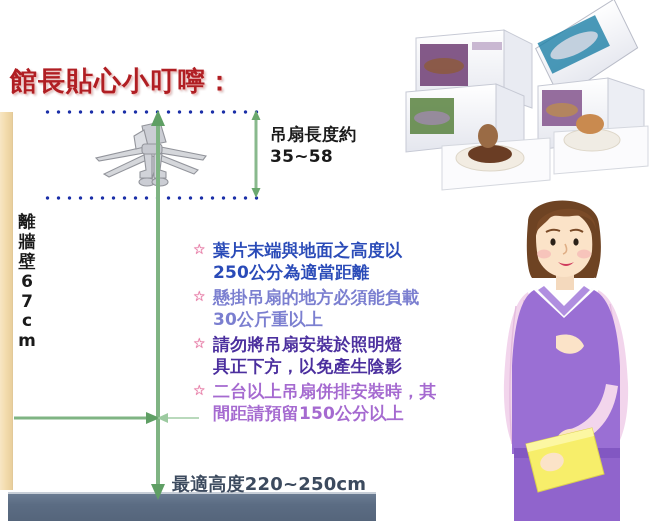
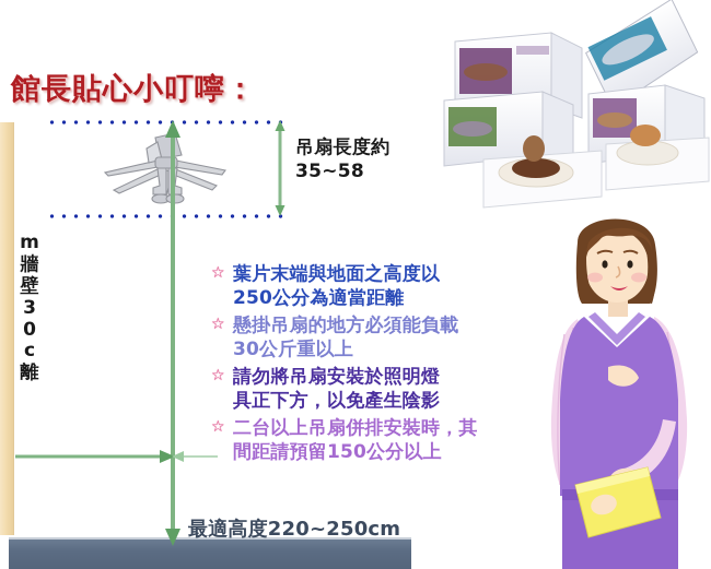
  館長貼心小叮嚀：
  吊扇長度約
  35~58
- 離
+ m
  牆
  壁
- 6
+ 3
- 7
+ 0
  c
- m
+ 離
  最適高度220~250cm
  ☆
  葉片末端與地面之高度以
  250公分為適當距離
  ☆
  懸掛吊扇的地方必須能負載
  30公斤重以上
  ☆
  請勿將吊扇安裝於照明燈
  具正下方，以免產生陰影
  ☆
  二台以上吊扇併排安裝時，其
  間距請預留150公分以上
